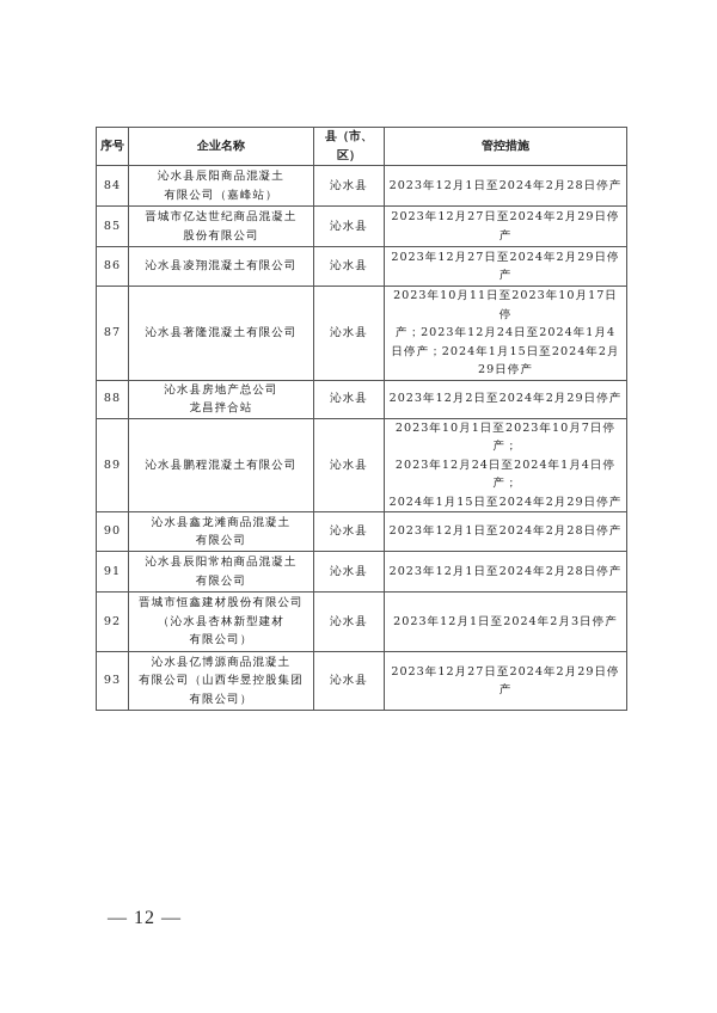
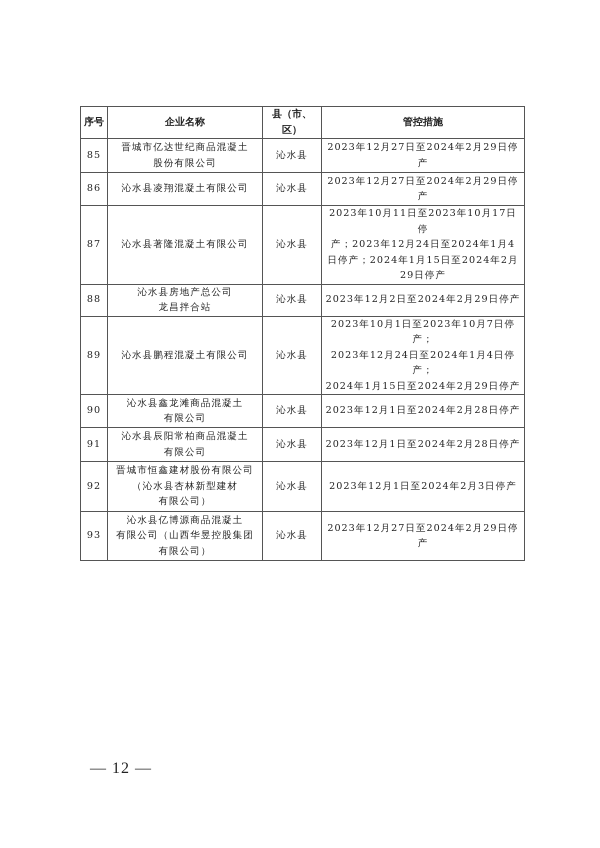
  序号	企业名称	县（市、区）	管控措施
- 84	沁水县辰阳商品混凝土有限公司（嘉峰站）	沁水县	2023年12月1日至2024年2月28日停产
  85	晋城市亿达世纪商品混凝土股份有限公司	沁水县	2023年12月27日至2024年2月29日停产
  86	沁水县凌翔混凝土有限公司	沁水县	2023年12月27日至2024年2月29日停产
  87	沁水县著隆混凝土有限公司	沁水县	2023年10月11日至2023年10月17日停产；2023年12月24日至2024年1月4日停产；2024年1月15日至2024年2月29日停产
  88	沁水县房地产总公司龙昌拌合站	沁水县	2023年12月2日至2024年2月29日停产
  89	沁水县鹏程混凝土有限公司	沁水县	2023年10月1日至2023年10月7日停产；2023年12月24日至2024年1月4日停产；2024年1月15日至2024年2月29日停产
  90	沁水县鑫龙滩商品混凝土有限公司	沁水县	2023年12月1日至2024年2月28日停产
  91	沁水县辰阳常柏商品混凝土有限公司	沁水县	2023年12月1日至2024年2月28日停产
  92	晋城市恒鑫建材股份有限公司（沁水县杏林新型建材有限公司）	沁水县	2023年12月1日至2024年2月3日停产
  93	沁水县亿博源商品混凝土有限公司（山西华昱控股集团有限公司）	沁水县	2023年12月27日至2024年2月29日停产
  — 12 —
